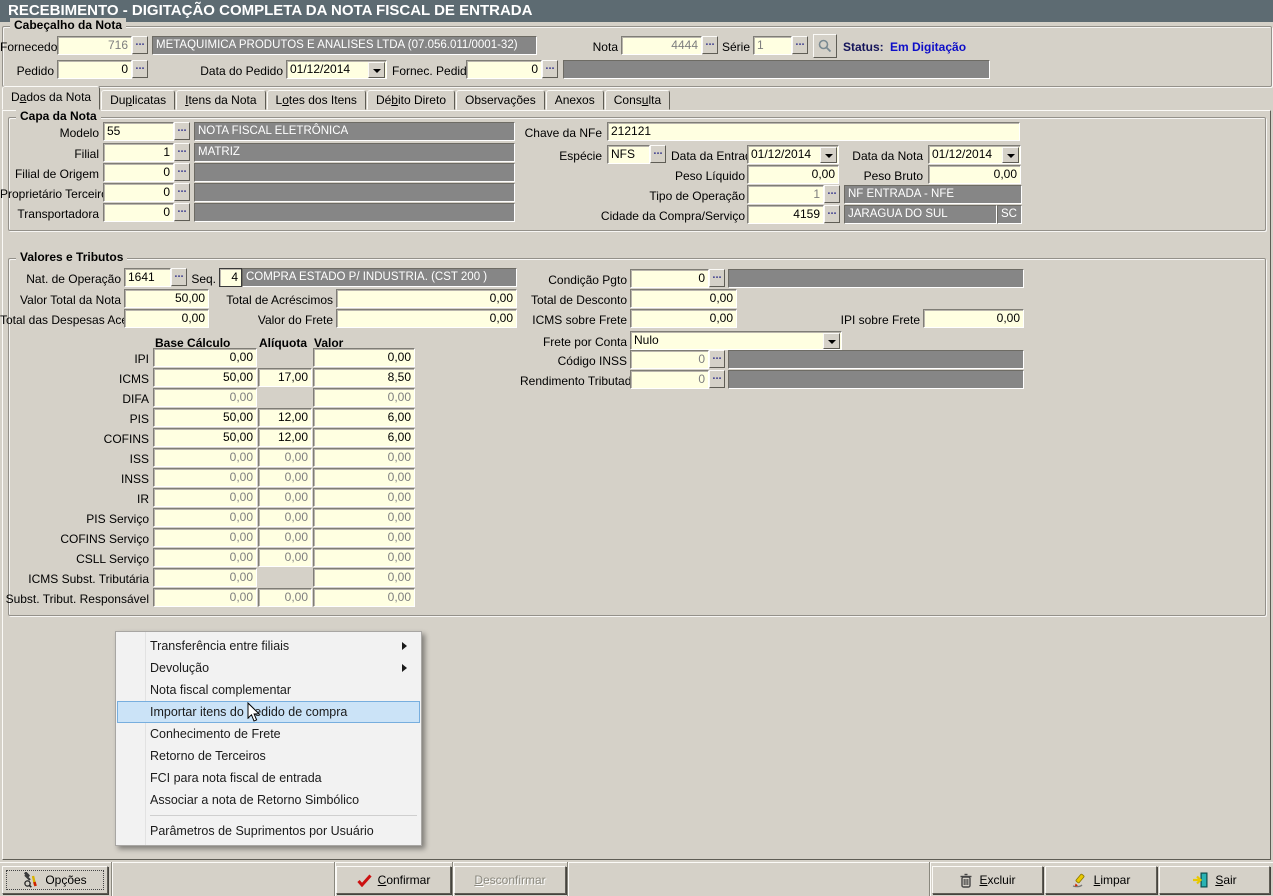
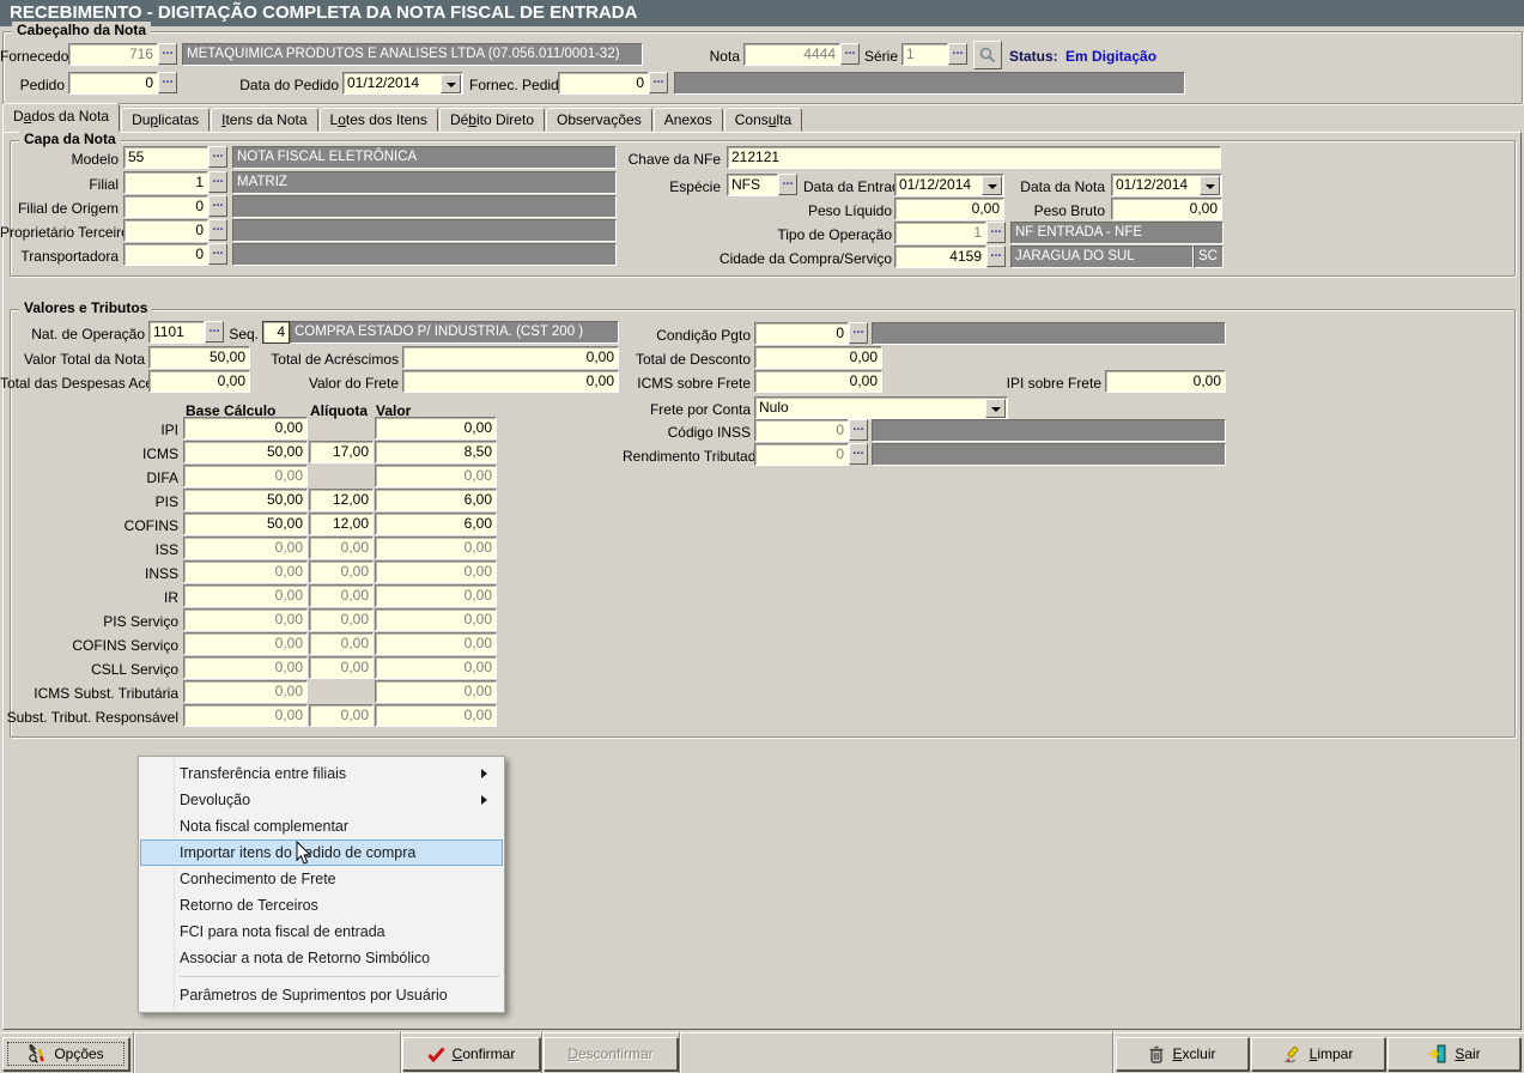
  RECEBIMENTO - DIGITAÇÃO COMPLETA DA NOTA FISCAL DE ENTRADA
  Cabeçalho da Nota
  Fornecedo
  716
  ...
  METAQUIMICA PRODUTOS E ANALISES LTDA (07.056.011/0001-32)
  Nota
  4444
  ...
  Série
  1
  ...
  Status:
  Em Digitação
  Pedido
  0
  ...
  Data do Pedido
  01/12/2014
  Fornec. Pedid
  0
  ...
  Dados da Nota
  Duplicatas
  Itens da Nota
  Lotes dos Itens
  Débito Direto
  Observações
  Anexos
  Consulta
  Capa da Nota
  Modelo
  55
  ...
  NOTA FISCAL ELETRÔNICA
  Filial
  1
  ...
  MATRIZ
  Filial de Origem
  0
  ...
  Proprietário Terceir
  0
  ...
  Transportadora
  0
  ...
  Chave da NFe
  212121
  Espécie
  NFS
  ...
  Data da Entra
  01/12/2014
  Data da Nota
  01/12/2014
  Peso Líquido
  0,00
  Peso Bruto
  0,00
  Tipo de Operação
  1
  ...
  NF ENTRADA - NFE
  Cidade da Compra/Serviço
  4159
  ...
  JARAGUA DO SUL
  SC
  Valores e Tributos
  Nat. de Operação
- 1641
+ 1101
  ...
  Seq.
  4
  COMPRA ESTADO P/ INDUSTRIA. (CST 200 )
  Condição Pgto
  0
  ...
  Valor Total da Nota
  50,00
  Total de Acréscimos
  0,00
  Total de Desconto
  0,00
  0,00
  Valor do Frete
  0,00
  ICMS sobre Frete
  0,00
  IPI sobre Frete
  0,00
  Frete por Conta
  Nulo
  Código INSS
  0
  ...
  Rendimento Tributad
  0
  ...
  Base Cálculo
  Alíquota
  Valor
  IPI
  0,00
  0,00
  ICMS
  50,00
  17,00
  8,50
  DIFA
  0,00
  0,00
  PIS
  50,00
  12,00
  6,00
  COFINS
  50,00
  12,00
  6,00
  ISS
  0,00
  0,00
  0,00
  INSS
  0,00
  0,00
  0,00
  IR
  0,00
  0,00
  0,00
  PIS Serviço
  0,00
  0,00
  0,00
  COFINS Serviço
  0,00
  0,00
  0,00
  CSLL Serviço
  0,00
  0,00
  0,00
  ICMS Subst. Tributária
  0,00
  0,00
  Subst. Tribut. Responsável
  0,00
  0,00
  0,00
  Transferência entre filiais
  Devolução
  Nota fiscal complementar
  Importar itens dodido de compra
  Conhecimento de Frete
  Retorno de Terceiros
  FCI para nota fiscal de entrada
  Associar a nota de Retorno Simbólico
  Parâmetros de Suprimentos por Usuário
  Opções
  Confirmar
  Desconfirmar
  Excluir
  Limpar
  Sair
